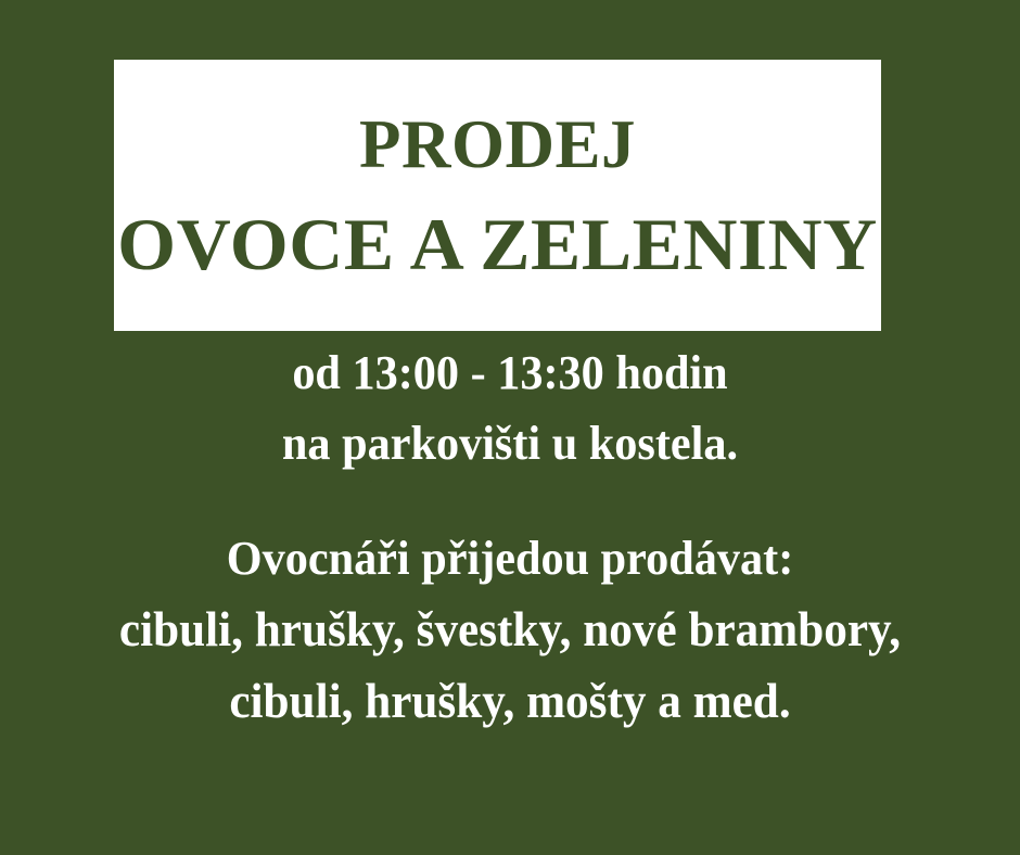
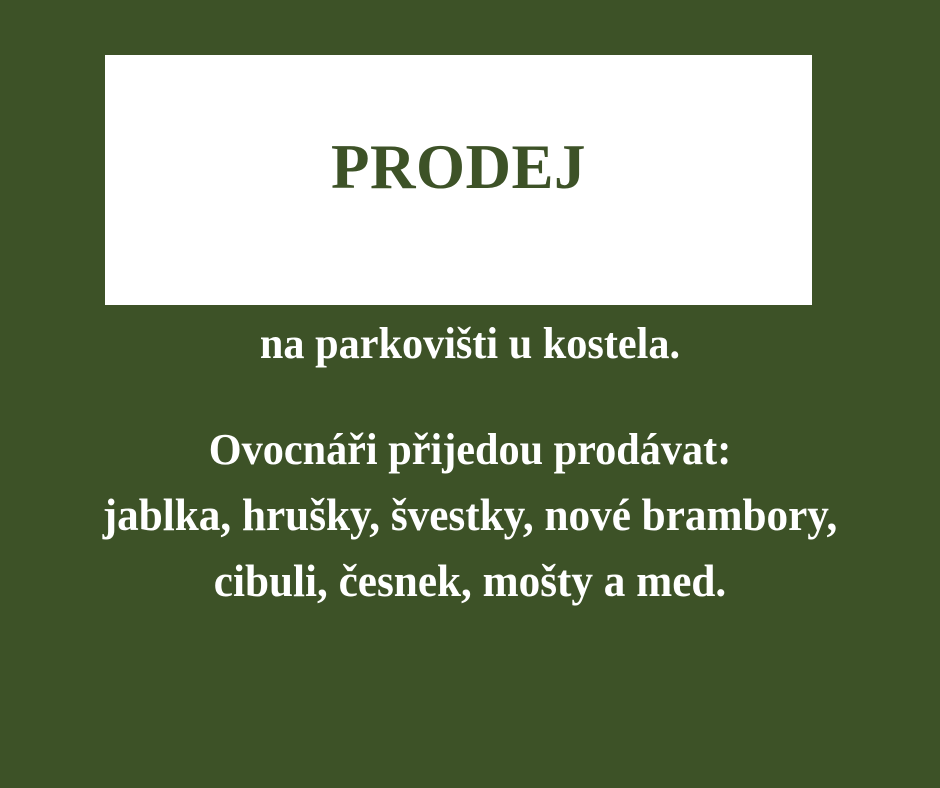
  PRODEJ
- OVOCE A ZELENINY
- od 13:00 - 13:30 hodin
  na parkovišti u kostela.
  Ovocnáři přijedou prodávat:
- cibuli, hrušky, švestky, nové brambory,
+ jablka, hrušky, švestky, nové brambory,
- cibuli, hrušky, mošty a med.
+ cibuli, česnek, mošty a med.
